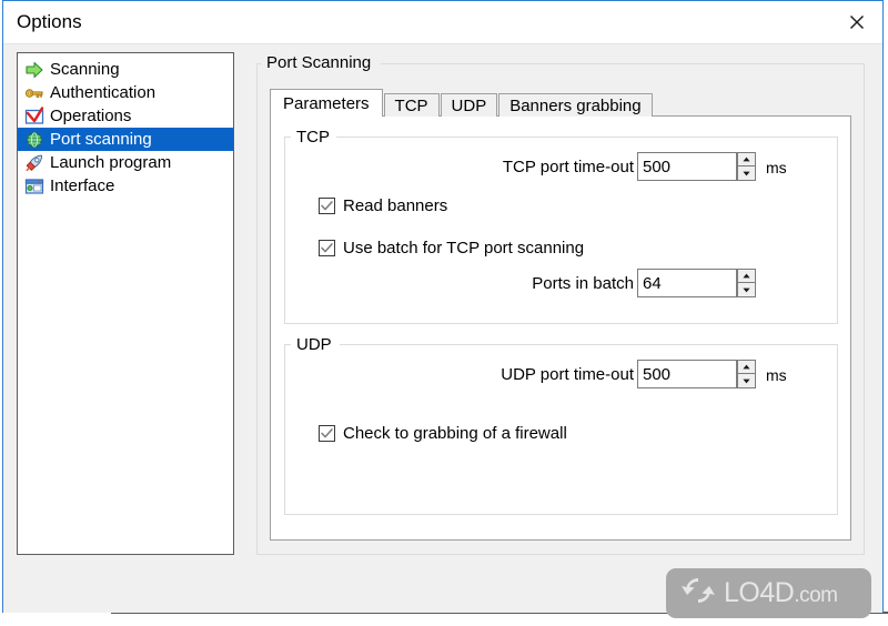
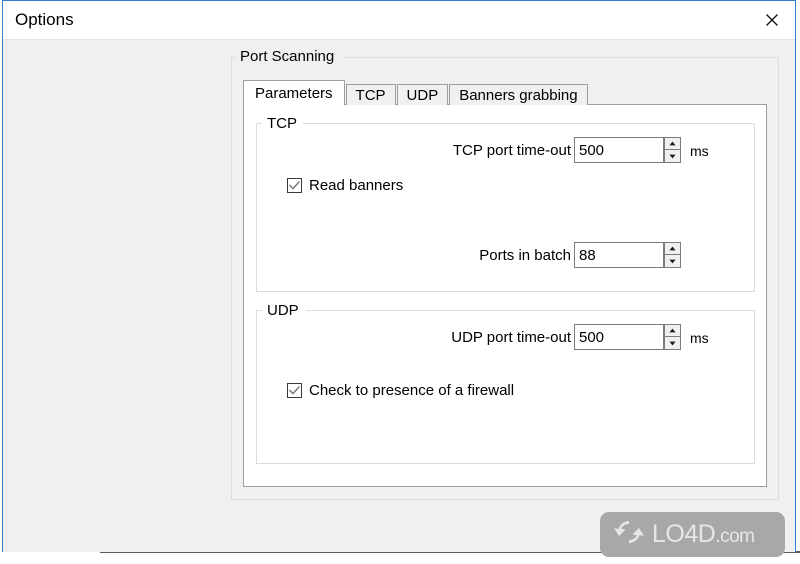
  Options
- Scanning
- Authentication
- Operations
- Port scanning
- Launch program
- Interface
  Port Scanning
  Parameters
  TCP
  UDP
  Banners grabbing
  TCP
  TCP port time-out
  500
  ms
  Read banners
- Use batch for TCP port scanning
  Ports in batch
- 64
+ 88
  UDP
  UDP port time-out
  500
  ms
- Check to grabbing of a firewall
+ Check to presence of a firewall
  LO4D.com
